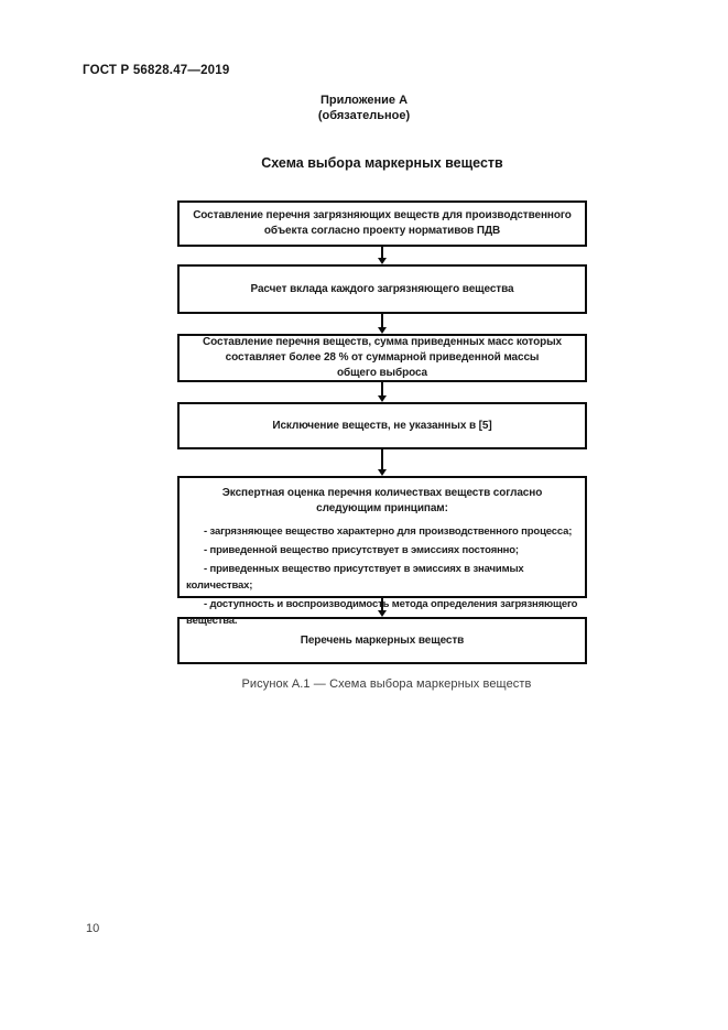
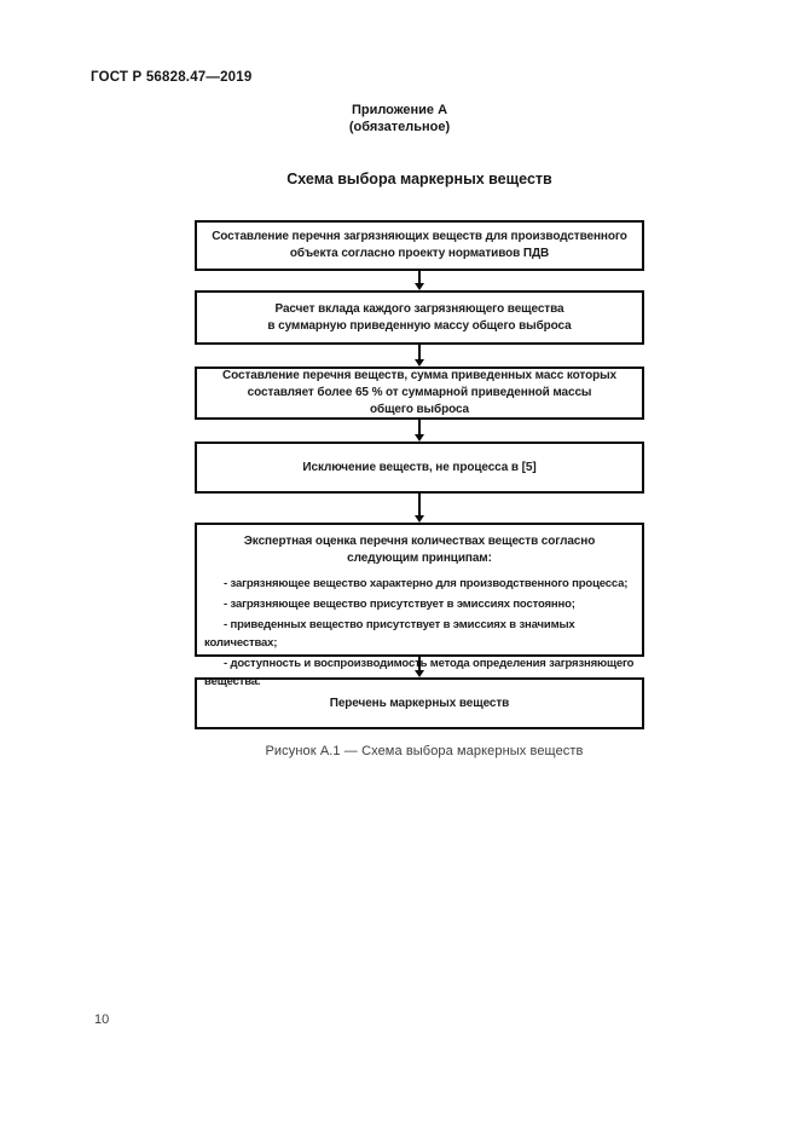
  ГОСТ Р 56828.47—2019
  Приложение А
  (обязательное)
  Схема выбора маркерных веществ
  Составление перечня загрязняющих веществ для производственного
  объекта согласно проекту нормативов ПДВ
  Расчет вклада каждого загрязняющего вещества
+ в суммарную приведенную массу общего выброса
  Составление перечня веществ, сумма приведенных масс которых
- составляет более 28 % от суммарной приведенной массы
+ составляет более 65 % от суммарной приведенной массы
  общего выброса
- Исключение веществ, не указанных в [5]
+ Исключение веществ, не процесса в [5]
  Экспертная оценка перечня количествах веществ согласно
  следующим принципам:
  - загрязняющее вещество характерно для производственного процесса;
- - приведенной вещество присутствует в эмиссиях постоянно;
+ - загрязняющее вещество присутствует в эмиссиях постоянно;
  - приведенных вещество присутствует в эмиссиях в значимых количествах;
  - доступность и воспроизводимось метода определения загрязняющего вещества.
  Перечень маркерных веществ
  Рисунок А.1 — Схема выбора маркерных веществ
  10
